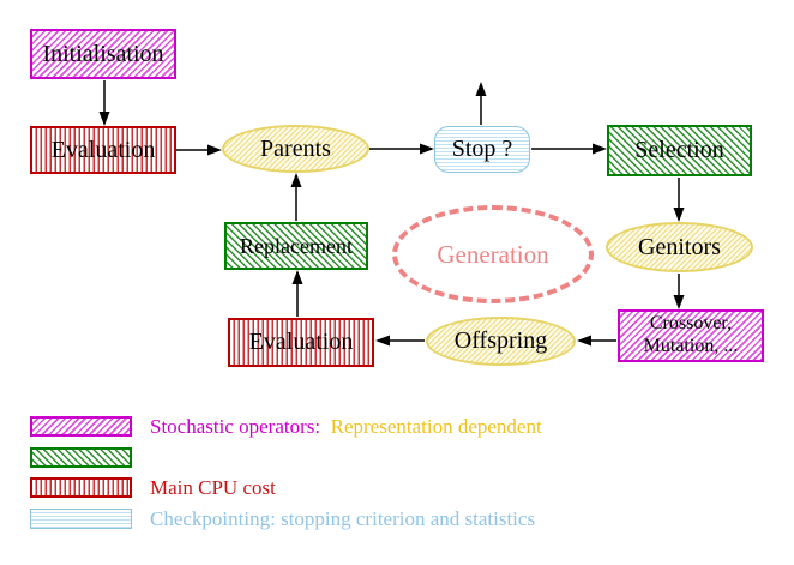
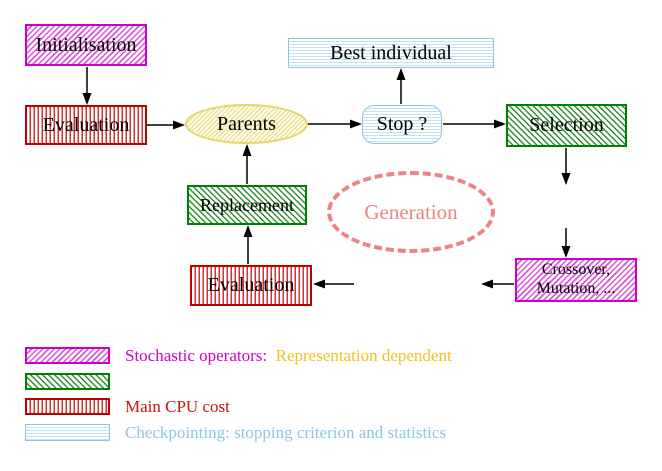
  Initialisation
+ Best individual
  Evaluation
  Parents
  Stop ?
  Selection
  Replacement
  Generation
- Genitors
  Evaluation
- Offspring
  Crossover,
  Mutation, ...
  Stochastic operators: Representation dependent
  Main CPU cost
  Checkpointing: stopping criterion and statistics
